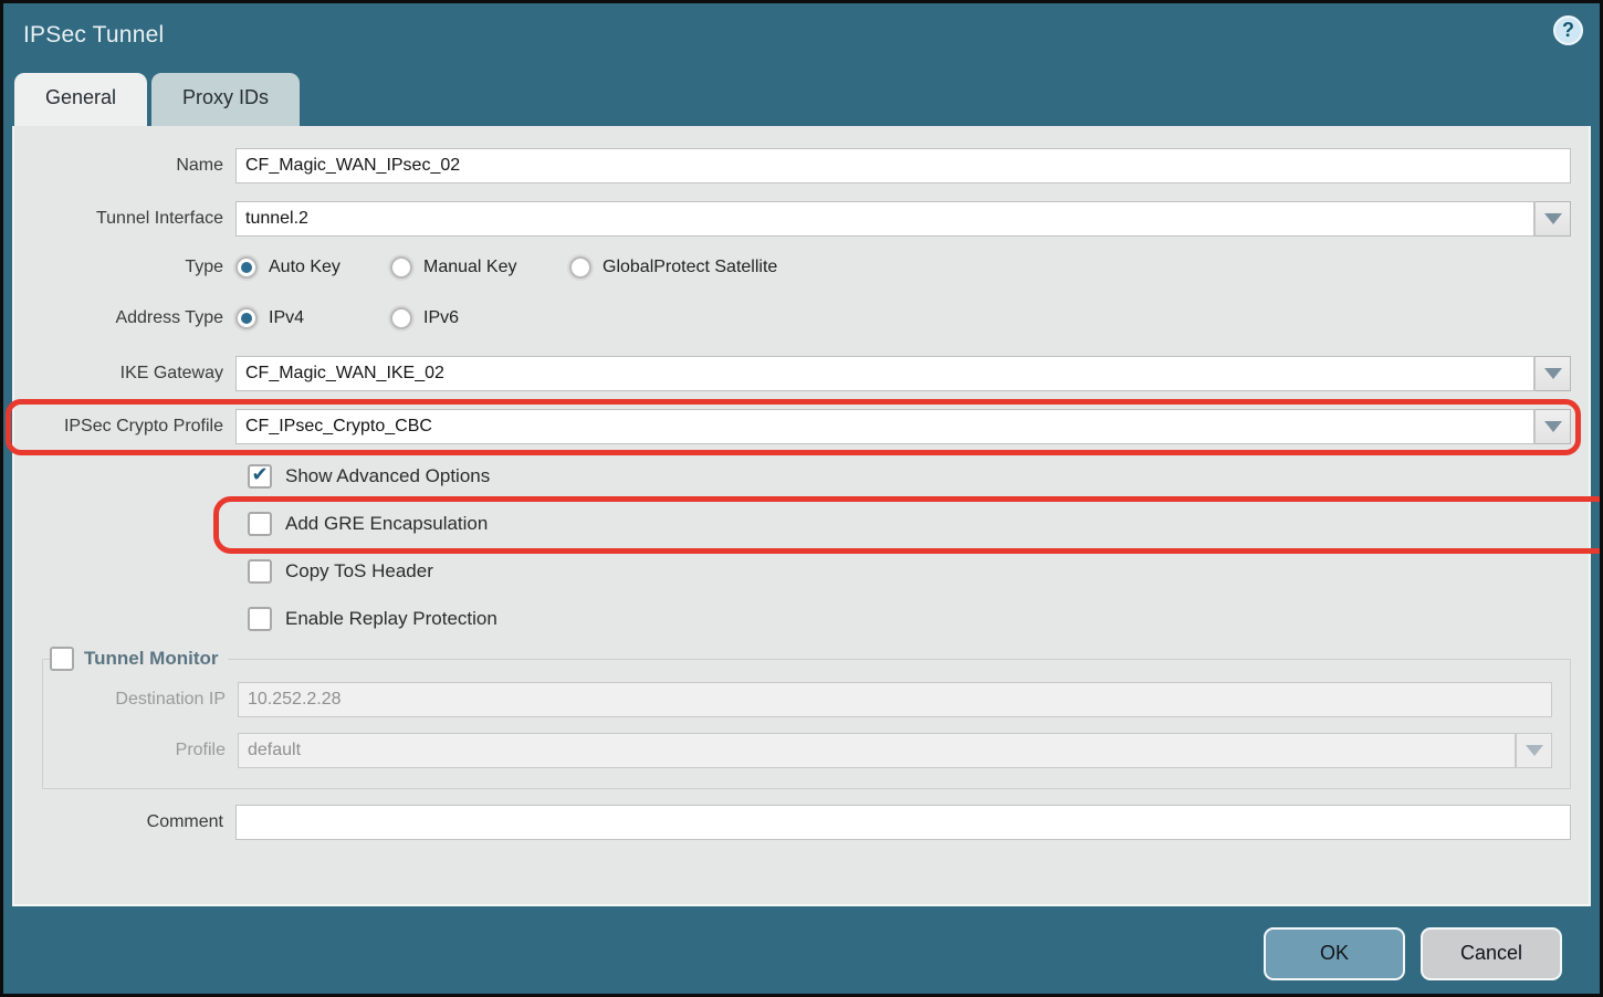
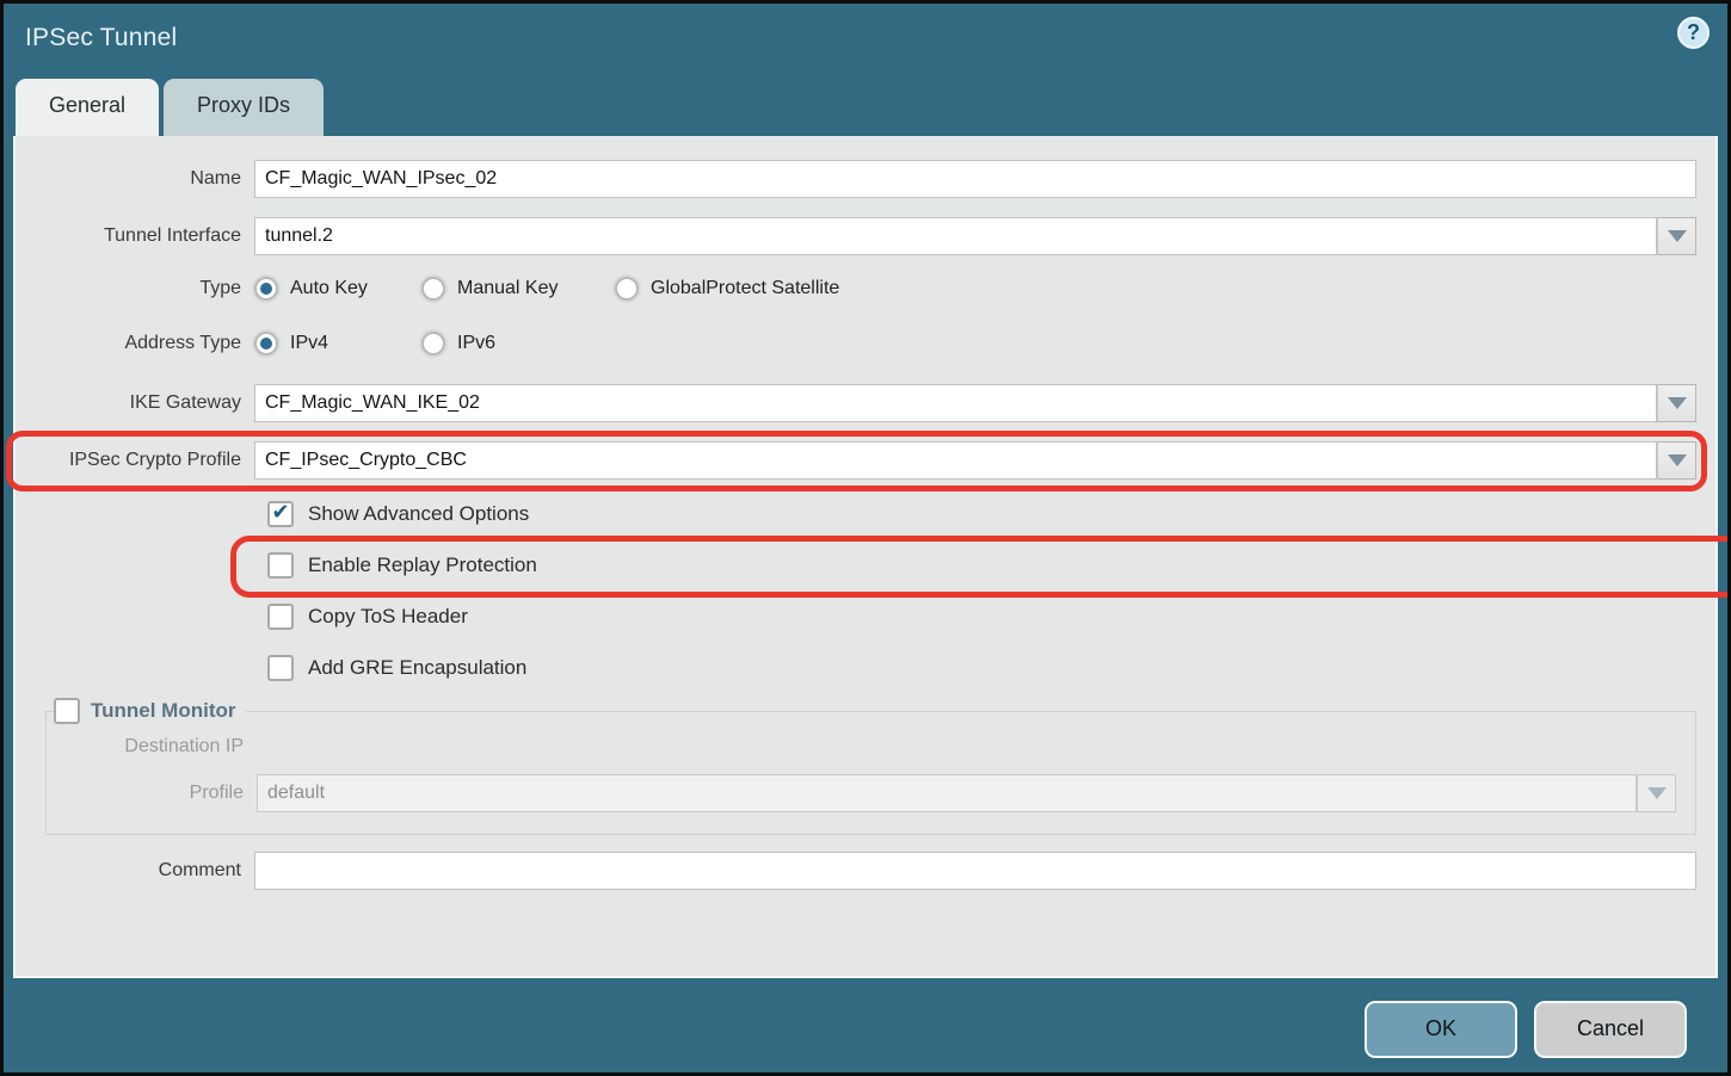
  IPSec Tunnel
  ?
  General
  Proxy IDs
  Name
  CF_Magic_WAN_IPsec_02
  Tunnel Interface
  tunnel.2
  Type
  Auto Key
  Manual Key
  GlobalProtect Satellite
  Address Type
  IPv4
  IPv6
  IKE Gateway
  CF_Magic_WAN_IKE_02
  IPSec Crypto Profile
  CF_IPsec_Crypto_CBC
  Show Advanced Options
- Add GRE Encapsulation
+ Enable Replay Protection
  Copy ToS Header
- Enable Replay Protection
+ Add GRE Encapsulation
  Tunnel Monitor
  Destination IP
- 10.252.2.28
  Profile
  default
  Comment
  OK
  Cancel
